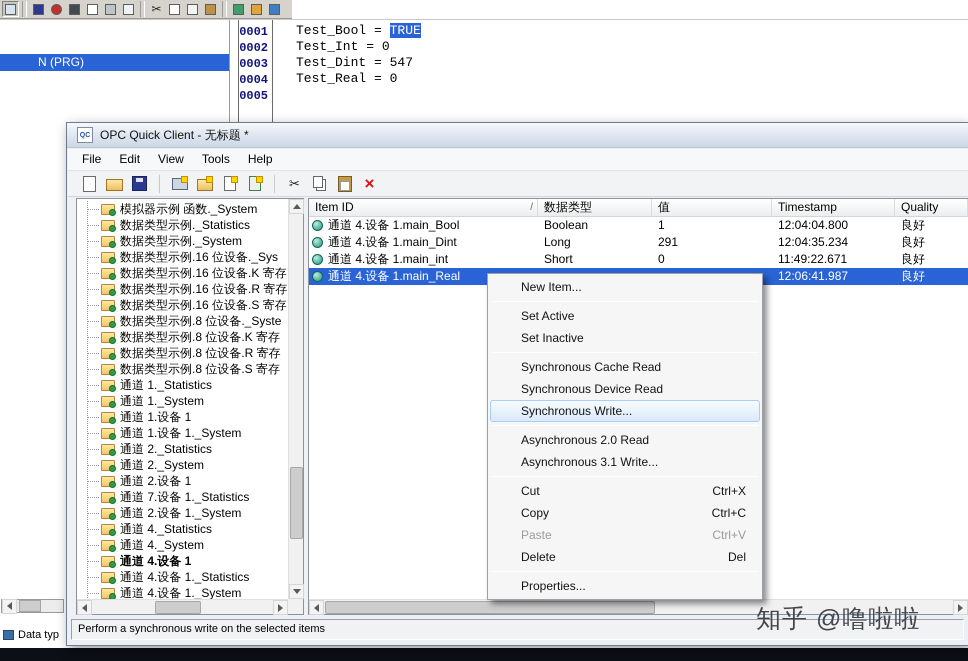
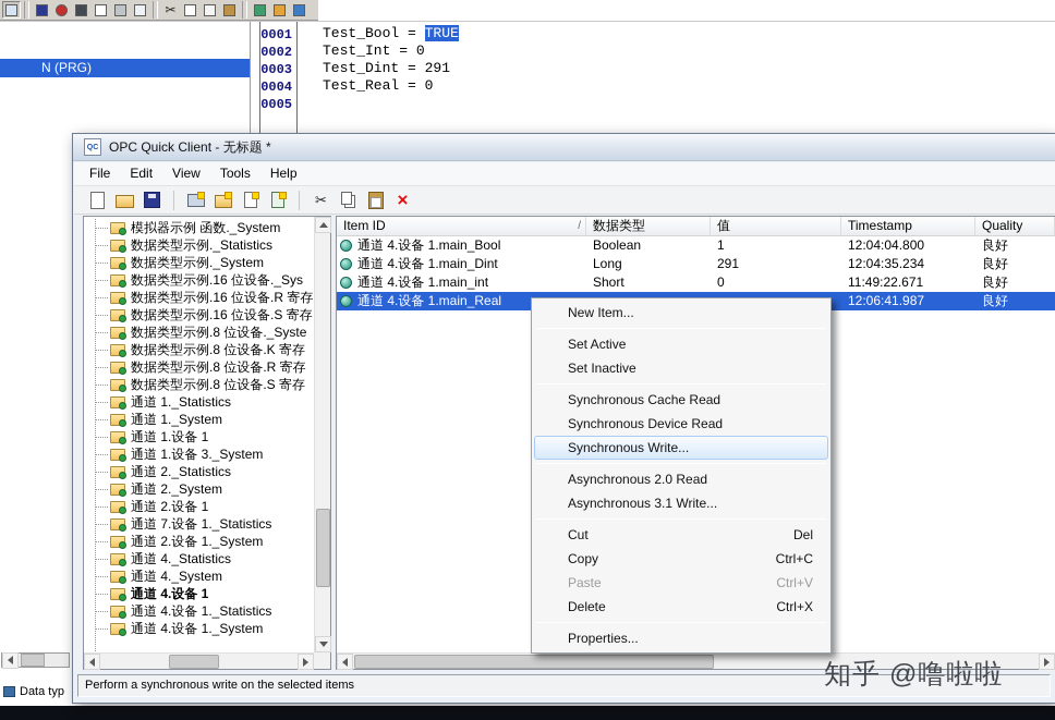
  ✂
  N (PRG)
  0001
  0002
  0003
  0004
  0005
  Test_Bool = TRUE
  Test_Int = 0
- Test_Dint = 547
+ Test_Dint = 291
  Test_Real = 0
  Data typ
  知乎 @噜啦啦
  OPC Quick Client - 无标题 *
  File
  Edit
  View
  Tools
  Help
  模拟器示例 函数._System
  数据类型示例._Statistics
  数据类型示例._System
  数据类型示例.16 位设备._Sys
- 数据类型示例.16 位设备.K 寄存
  数据类型示例.16 位设备.R 寄存
  数据类型示例.16 位设备.S 寄存
  数据类型示例.8 位设备._Syste
  数据类型示例.8 位设备.K 寄存
  数据类型示例.8 位设备.R 寄存
  数据类型示例.8 位设备.S 寄存
  通道 1._Statistics
  通道 1._System
  通道 1.设备 1
- 通道 1.设备 1._System
+ 通道 1.设备 3._System
  通道 2._Statistics
  通道 2._System
  通道 2.设备 1
  通道 7.设备 1._Statistics
  通道 2.设备 1._System
  通道 4._Statistics
  通道 4._System
  通道 4.设备 1
  通道 4.设备 1._Statistics
  通道 4.设备 1._System
  Item ID
  /
  数据类型
  值
  Timestamp
  Quality
  通道 4.设备 1.main_Bool
  Boolean
  1
  12:04:04.800
  良好
  通道 4.设备 1.main_Dint
  Long
  291
  12:04:35.234
  良好
  通道 4.设备 1.main_int
  Short
  0
  11:49:22.671
  良好
  通道 4.设备 1.main_Real
  12:06:41.987
  良好
  Perform a synchronous write on the selected items
  New Item...
  Set Active
  Set Inactive
  Synchronous Cache Read
  Synchronous Device Read
  Synchronous Write...
  Asynchronous 2.0 Read
  Asynchronous 3.1 Write...
  Cut
- Ctrl+X
+ Del
  Copy
  Ctrl+C
  Paste
  Ctrl+V
  Delete
- Del
+ Ctrl+X
  Properties...
